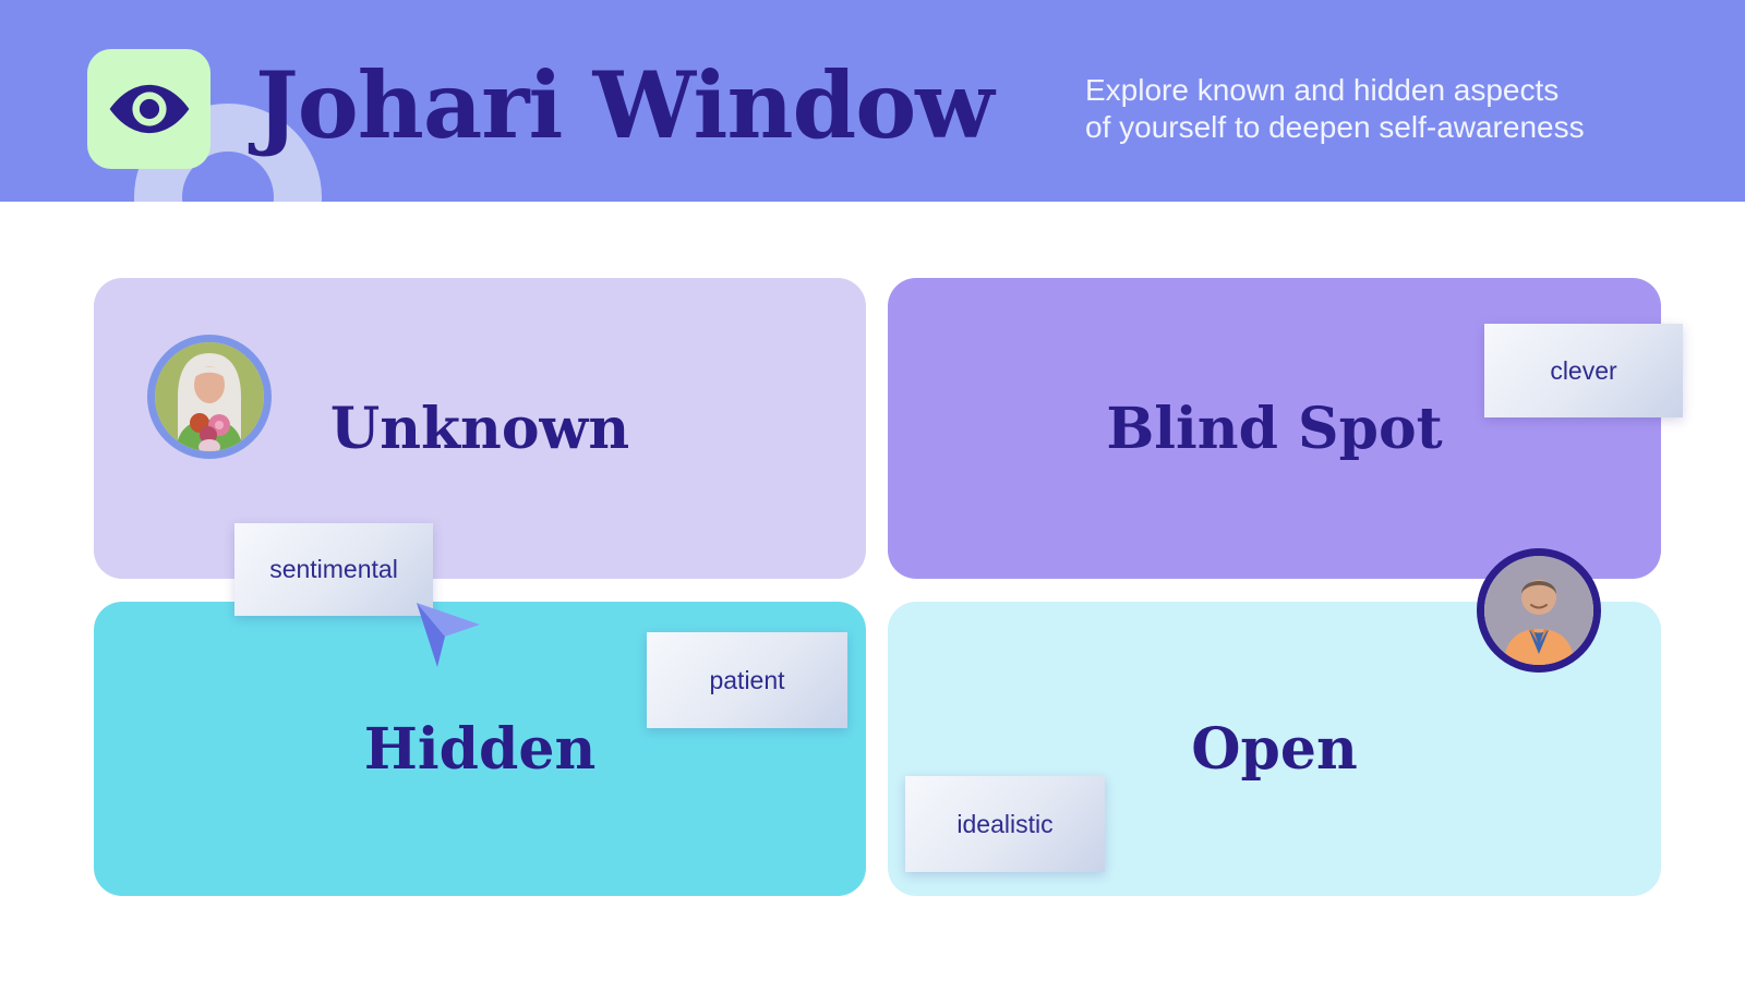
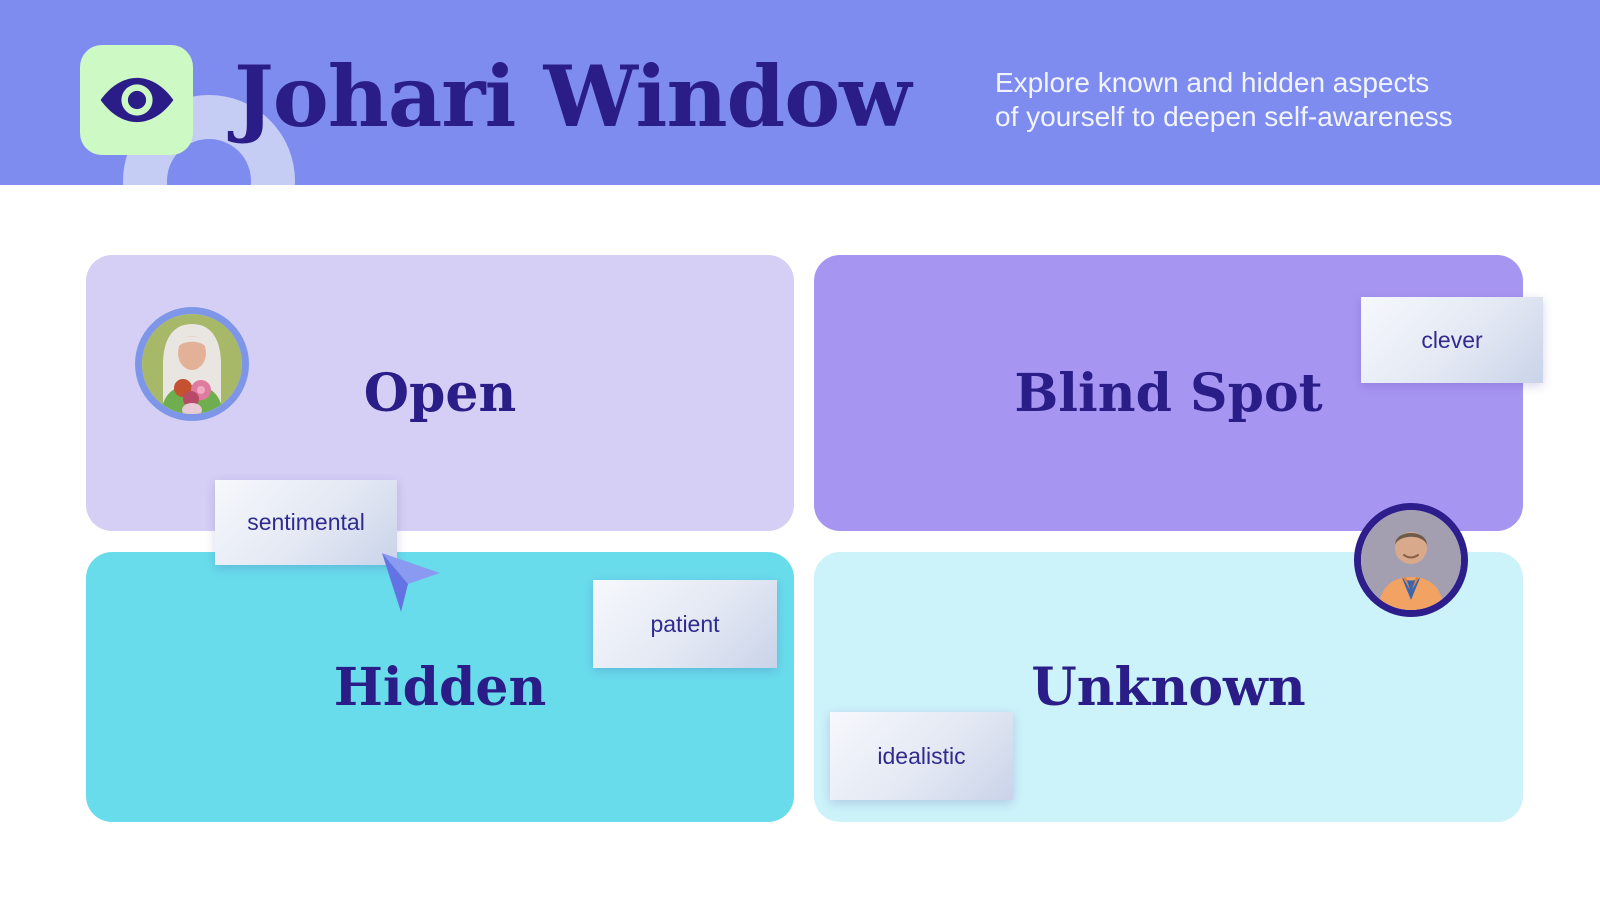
  Johari Window
  Explore known and hidden aspects
  of yourself to deepen self-awareness
- Unknown
+ Open
  Blind Spot
  Hidden
- Open
+ Unknown
  sentimental
  clever
  patient
  idealistic
